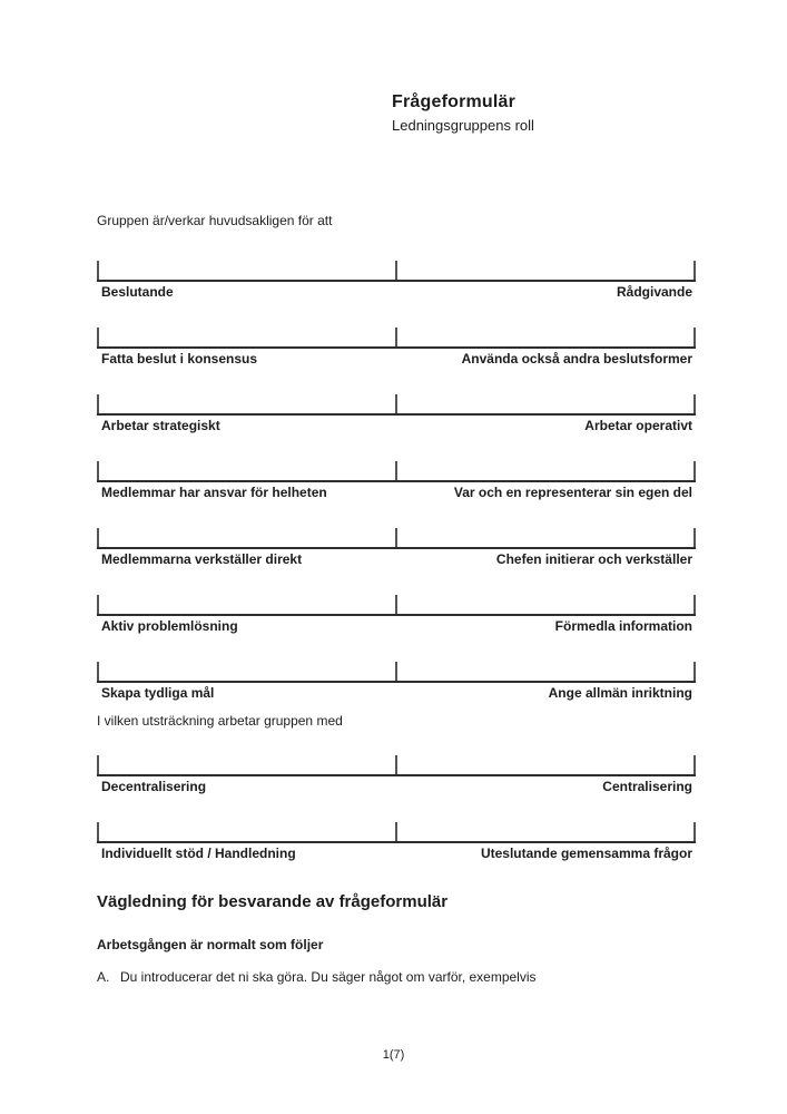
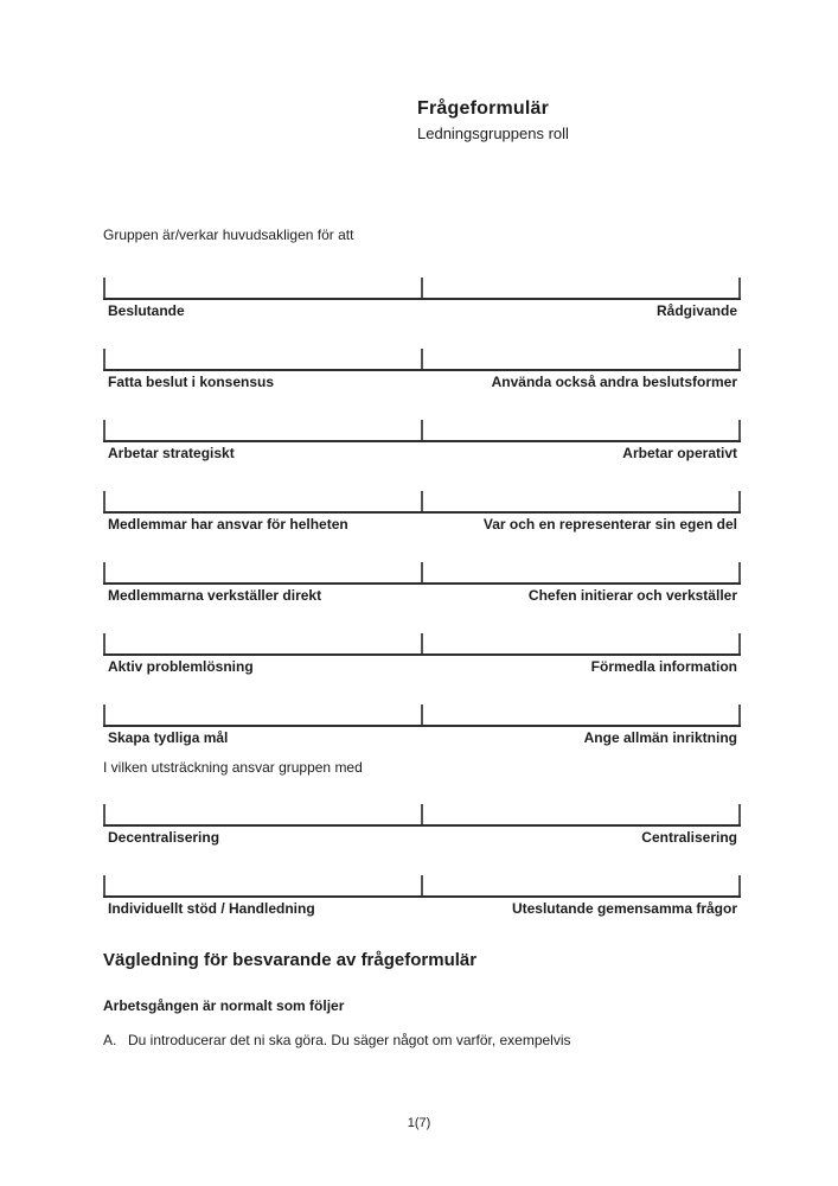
  Frågeformulär
  Ledningsgruppens roll
  Gruppen är/verkar huvudsakligen för att
  Beslutande
  Rådgivande
  Fatta beslut i konsensus
  Använda också andra beslutsformer
  Arbetar strategiskt
  Arbetar operativt
  Medlemmar har ansvar för helheten
  Var och en representerar sin egen del
  Medlemmarna verkställer direkt
  Chefen initierar och verkställer
  Aktiv problemlösning
  Förmedla information
  Skapa tydliga mål
  Ange allmän inriktning
- I vilken utsträckning arbetar gruppen med
+ I vilken utsträckning ansvar gruppen med
  Decentralisering
  Centralisering
  Individuellt stöd / Handledning
  Uteslutande gemensamma frågor
  Vägledning för besvarande av frågeformulär
  Arbetsgången är normalt som följer
  A. Du introducerar det ni ska göra. Du säger något om varför, exempelvis
  1(7)
